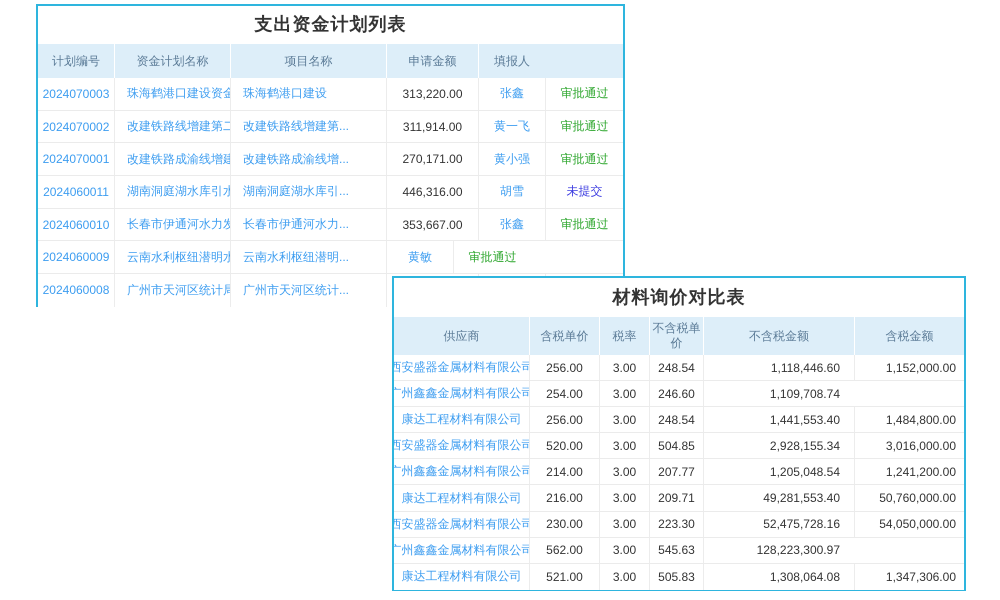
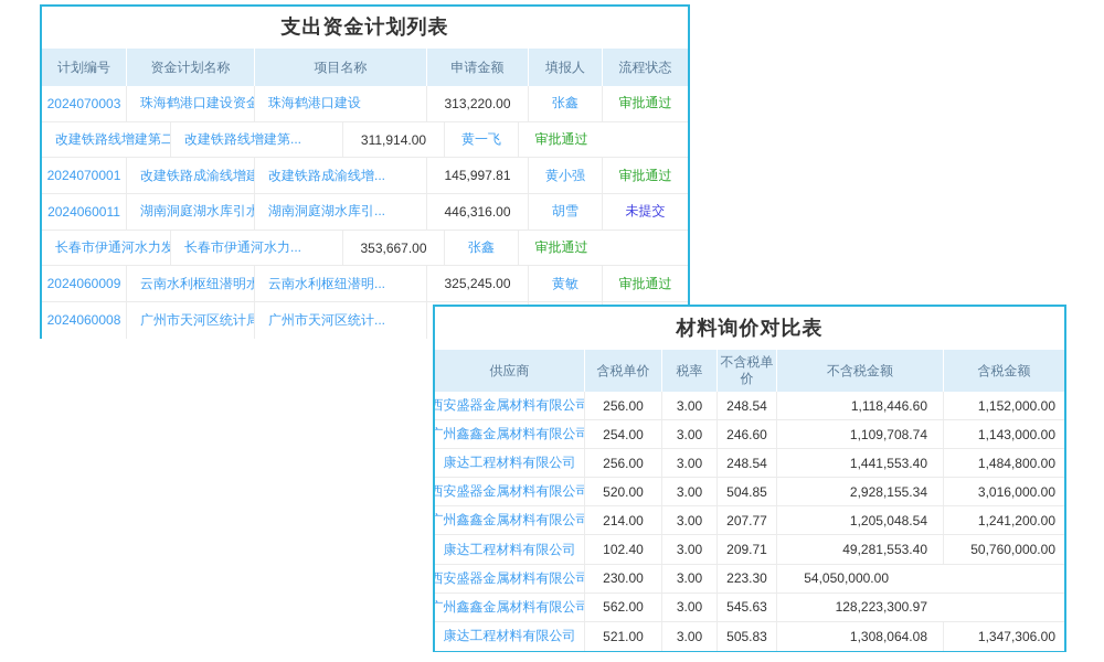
  支出资金计划列表
  计划编号
  资金计划名称
  项目名称
  申请金额
  填报人
+ 流程状态
  2024070003
  珠海鹤港口建设资金
  珠海鹤港口建设
  313,220.00
  张鑫
  审批通过
- 2024070002
  改建铁路线增建第二
  改建铁路线增建第...
  311,914.00
  黄一飞
  审批通过
  2024070001
  改建铁路成渝线增建
  改建铁路成渝线增...
- 270,171.00
+ 145,997.81
  黄小强
  审批通过
  2024060011
  湖南洞庭湖水库引水
  湖南洞庭湖水库引...
  446,316.00
  胡雪
  未提交
- 2024060010
  长春市伊通河水力发
  长春市伊通河水力...
  353,667.00
  张鑫
  审批通过
  2024060009
  云南水利枢纽潜明水
  云南水利枢纽潜明...
+ 325,245.00
  黄敏
  审批通过
  2024060008
  广州市天河区统计局
  广州市天河区统计...
  材料询价对比表
  供应商
  含税单价
  税率
  不含税单价
  不含税金额
  含税金额
  西安盛器金属材料有限公司
  256.00
  3.00
  248.54
  1,118,446.60
  1,152,000.00
  广州鑫鑫金属材料有限公司
  254.00
  3.00
  246.60
  1,109,708.74
+ 1,143,000.00
  康达工程材料有限公司
  256.00
  3.00
  248.54
  1,441,553.40
  1,484,800.00
  西安盛器金属材料有限公司
  520.00
  3.00
  504.85
  2,928,155.34
  3,016,000.00
  广州鑫鑫金属材料有限公司
  214.00
  3.00
  207.77
  1,205,048.54
  1,241,200.00
  康达工程材料有限公司
- 216.00
+ 102.40
  3.00
  209.71
  49,281,553.40
  50,760,000.00
  西安盛器金属材料有限公司
  230.00
  3.00
  223.30
- 52,475,728.16
  54,050,000.00
  广州鑫鑫金属材料有限公司
  562.00
  3.00
  545.63
  128,223,300.97
  康达工程材料有限公司
  521.00
  3.00
  505.83
  1,308,064.08
  1,347,306.00
